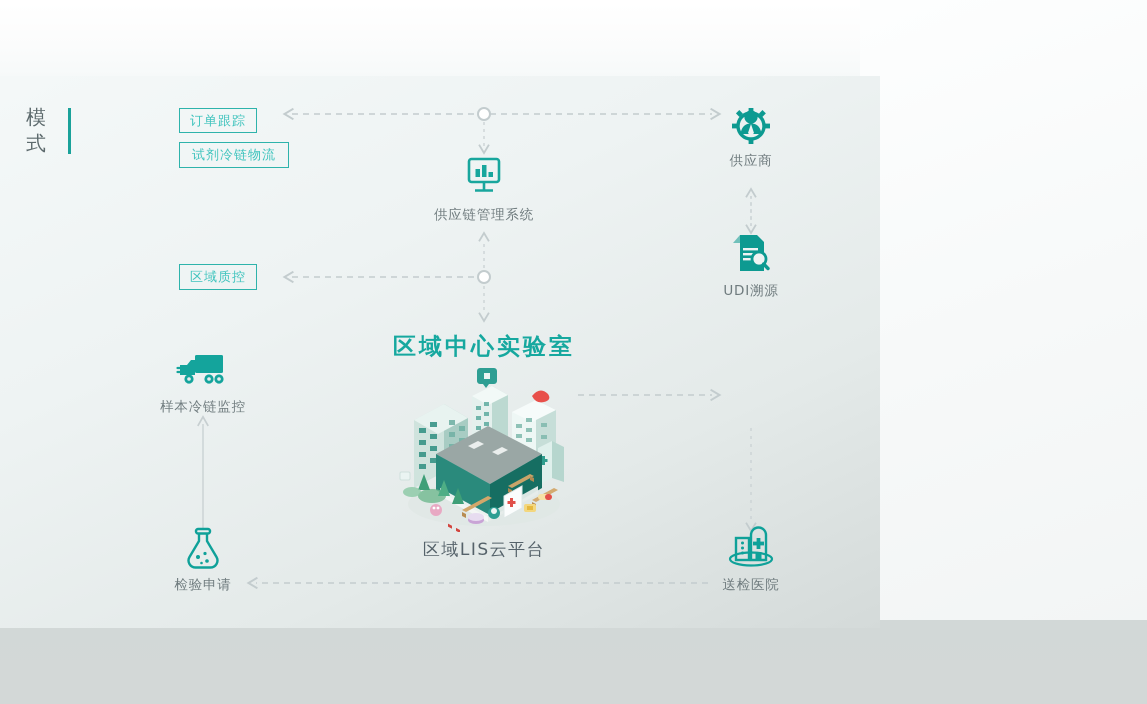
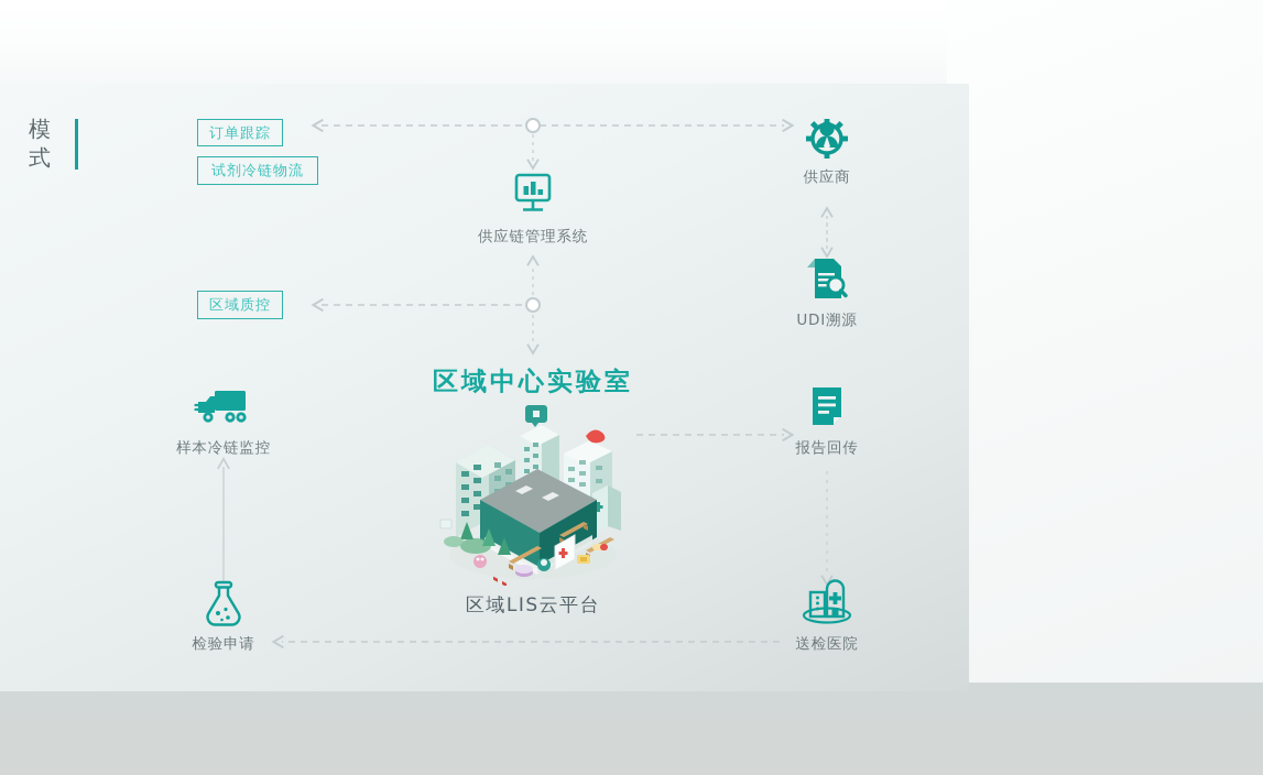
  模式
  订单跟踪
  试剂冷链物流
  区域质控
  供应链管理系统
  供应商
  UDI溯源
+ 报告回传
  送检医院
  检验申请
  样本冷链监控
  区域中心实验室
  区域LIS云平台
